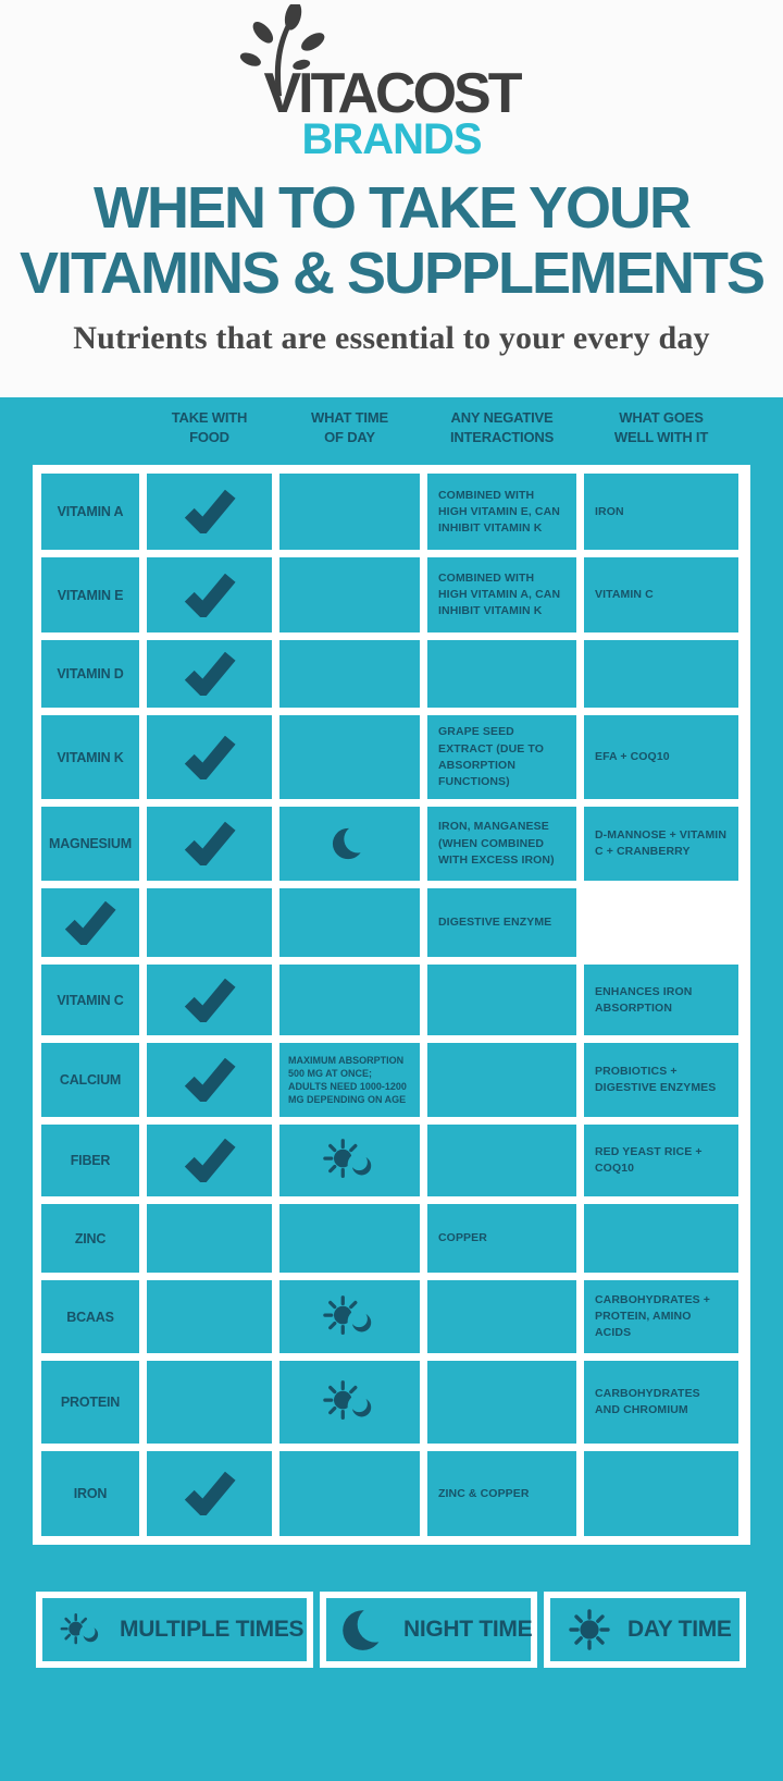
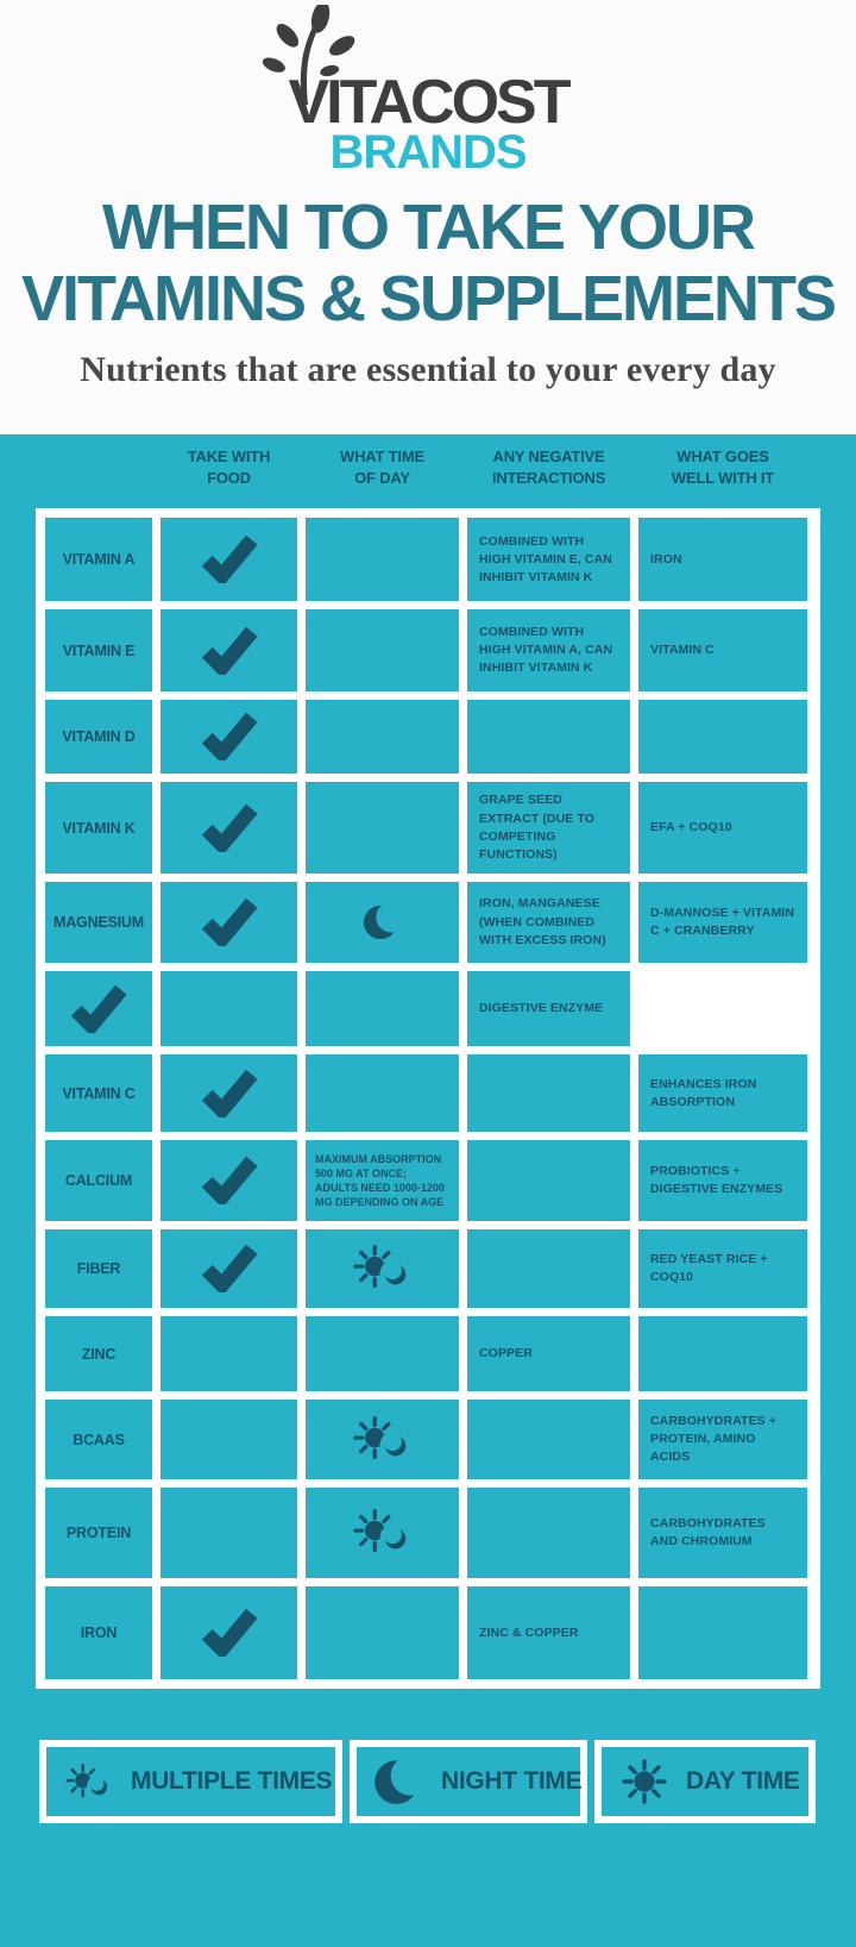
  ITACOST
  BRANDS
  WHEN TO TAKE YOUR
  VITAMINS & SUPPLEMENTS
  Nutrients that are essential to your every day
  TAKE WITH
  FOOD
  WHAT TIME
  OF DAY
  ANY NEGATIVE
  INTERACTIONS
  WHAT GOES
  WELL WITH IT
  VITAMIN A
  COMBINED WITH HIGH VITAMIN E, CAN INHIBIT VITAMIN K
  IRON
  VITAMIN E
  COMBINED WITH HIGH VITAMIN A, CAN INHIBIT VITAMIN K
  VITAMIN C
  VITAMIN D
  VITAMIN K
- GRAPE SEED EXTRACT (DUE TO ABSORPTION FUNCTIONS)
+ GRAPE SEED EXTRACT (DUE TO COMPETING FUNCTIONS)
  EFA + COQ10
  MAGNESIUM
  IRON, MANGANESE (WHEN COMBINED WITH EXCESS IRON)
  D-MANNOSE + VITAMIN C + CRANBERRY
  DIGESTIVE ENZYME
  VITAMIN C
  ENHANCES IRON ABSORPTION
  CALCIUM
  MAXIMUM ABSORPTION 500 MG AT ONCE; ADULTS NEED 1000-1200 MG DEPENDING ON AGE
  PROBIOTICS + DIGESTIVE ENZYMES
  FIBER
  RED YEAST RICE + COQ10
  ZINC
  COPPER
  BCAAS
  CARBOHYDRATES + PROTEIN, AMINO ACIDS
  PROTEIN
  CARBOHYDRATES AND CHROMIUM
  IRON
  ZINC & COPPER
  MULTIPLE TIMES
  NIGHT TIME
  DAY TIME
